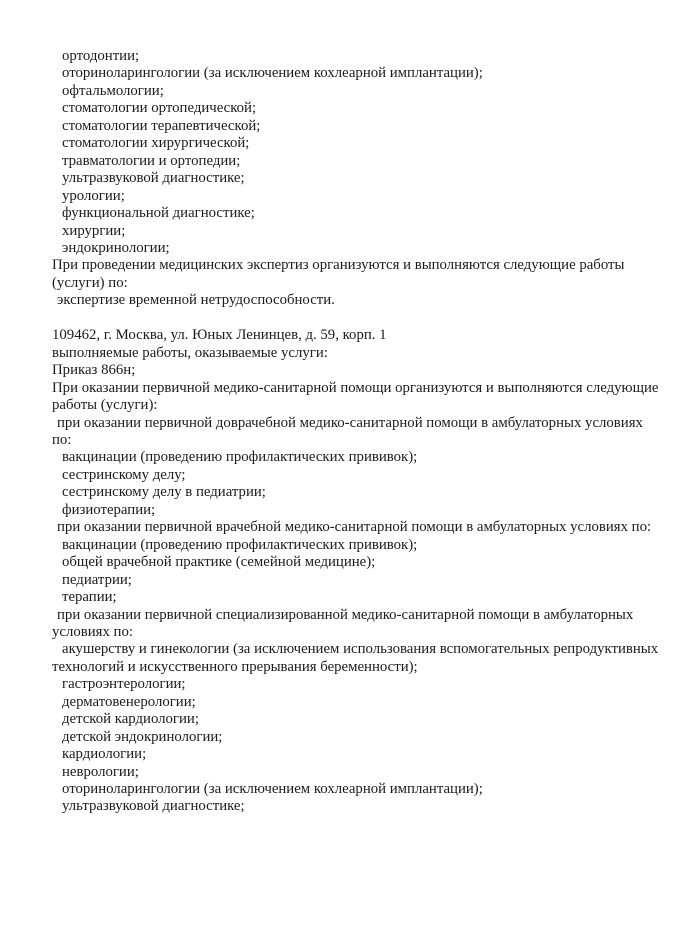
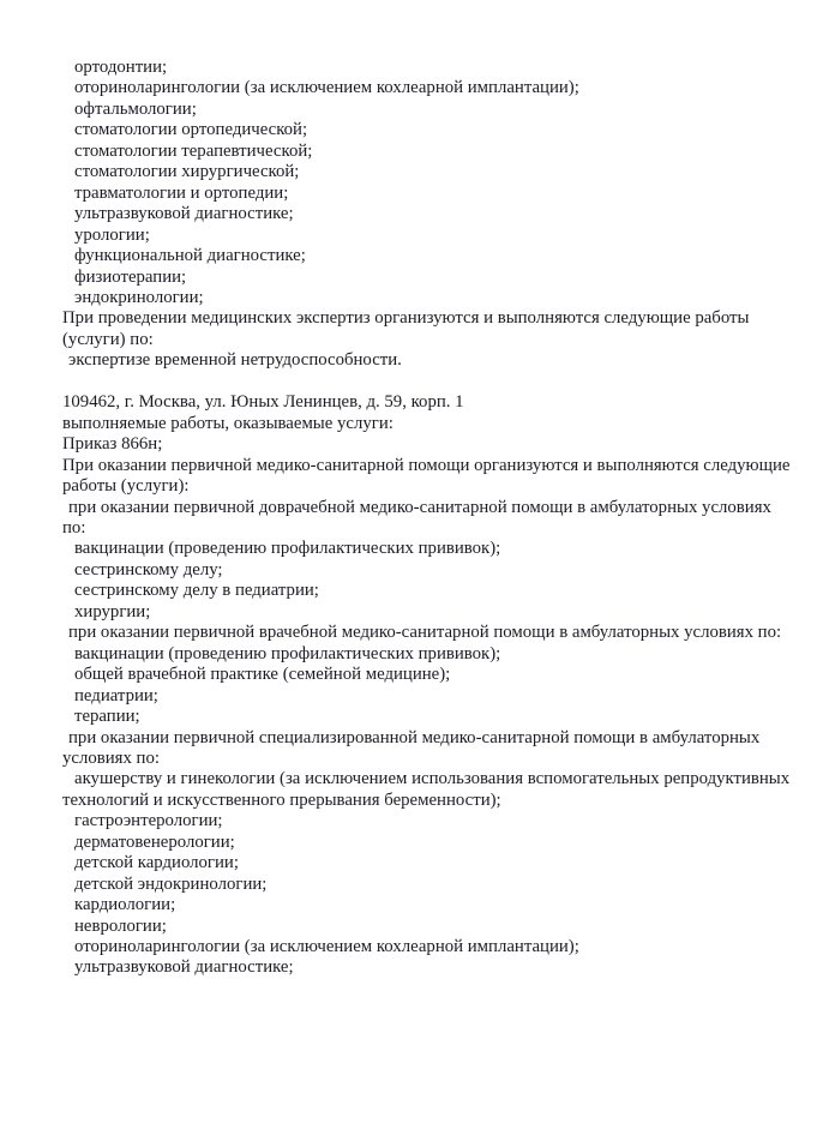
  ортодонтии;
  оториноларингологии (за исключением кохлеарной имплантации);
  офтальмологии;
  стоматологии ортопедической;
  стоматологии терапевтической;
  стоматологии хирургической;
  травматологии и ортопедии;
  ультразвуковой диагностике;
  урологии;
  функциональной диагностике;
- хирургии;
+ физиотерапии;
  эндокринологии;
  При проведении медицинских экспертиз организуются и выполняются следующие работы
  (услуги) по:
  экспертизе временной нетрудоспособности.
  109462, г. Москва, ул. Юных Ленинцев, д. 59, корп. 1
  выполняемые работы, оказываемые услуги:
  Приказ 866н;
  При оказании первичной медико-санитарной помощи организуются и выполняются следующие
  работы (услуги):
  при оказании первичной доврачебной медико-санитарной помощи в амбулаторных условиях
  по:
  вакцинации (проведению профилактических прививок);
  сестринскому делу;
  сестринскому делу в педиатрии;
- физиотерапии;
+ хирургии;
  при оказании первичной врачебной медико-санитарной помощи в амбулаторных условиях по:
  вакцинации (проведению профилактических прививок);
  общей врачебной практике (семейной медицине);
  педиатрии;
  терапии;
  при оказании первичной специализированной медико-санитарной помощи в амбулаторных
  условиях по:
  акушерству и гинекологии (за исключением использования вспомогательных репродуктивных
  технологий и искусственного прерывания беременности);
  гастроэнтерологии;
  дерматовенерологии;
  детской кардиологии;
  детской эндокринологии;
  кардиологии;
  неврологии;
  оториноларингологии (за исключением кохлеарной имплантации);
  ультразвуковой диагностике;
